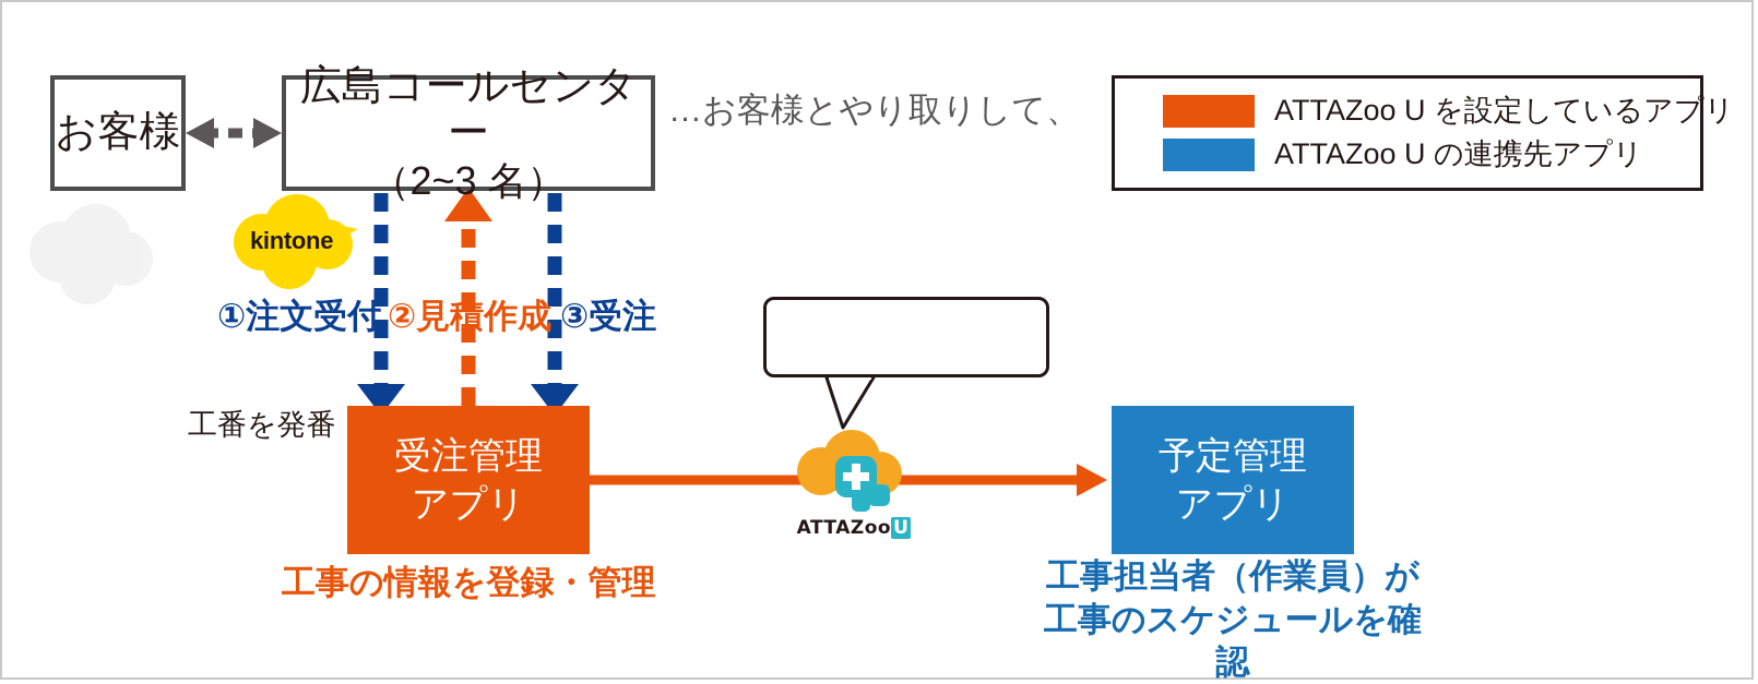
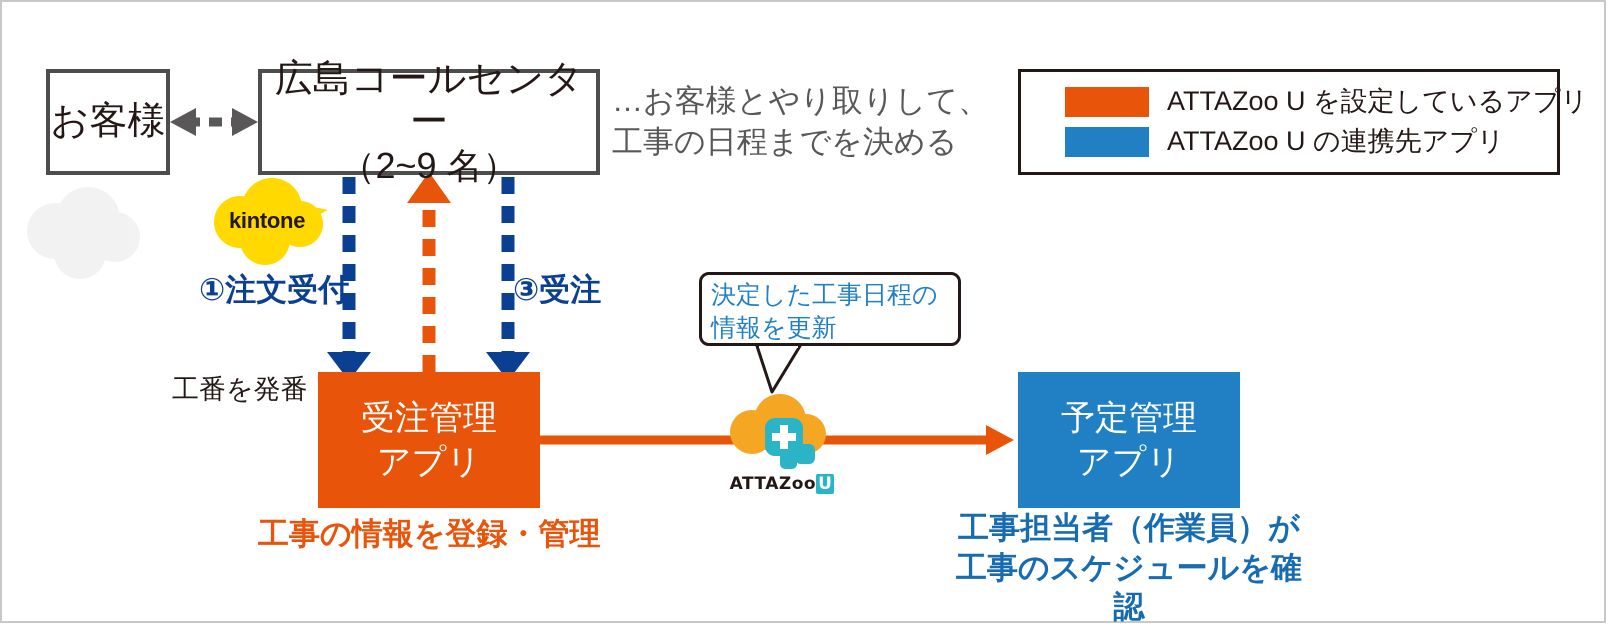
  お客様
  広島コールセンター
- （2~3 名）
+ （2~9 名）
  受注管理
  アプリ
  予定管理
  アプリ
  …お客様とやり取りして、
+ 工事の日程までを決める
  工番を発番
  工事の情報を登録・管理
  工事担当者（作業員）が
  工事のスケジュールを確認
  ①注文受付
- ②見積作成
  ③受注
  kintone
+ 決定した工事日程の
+ 情報を更新
  ATTAZooU
  ATTAZoo U を設定しているアプリ
  ATTAZoo U の連携先アプリ
